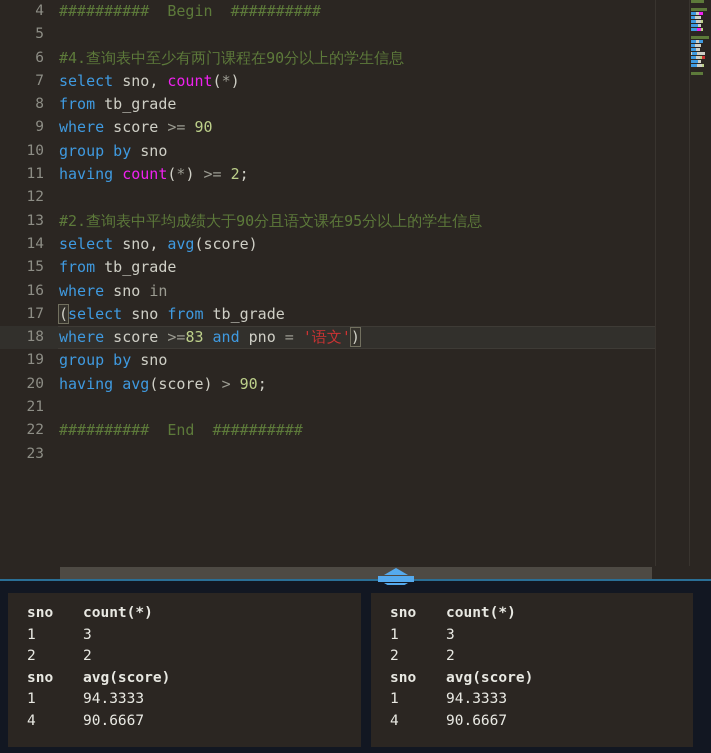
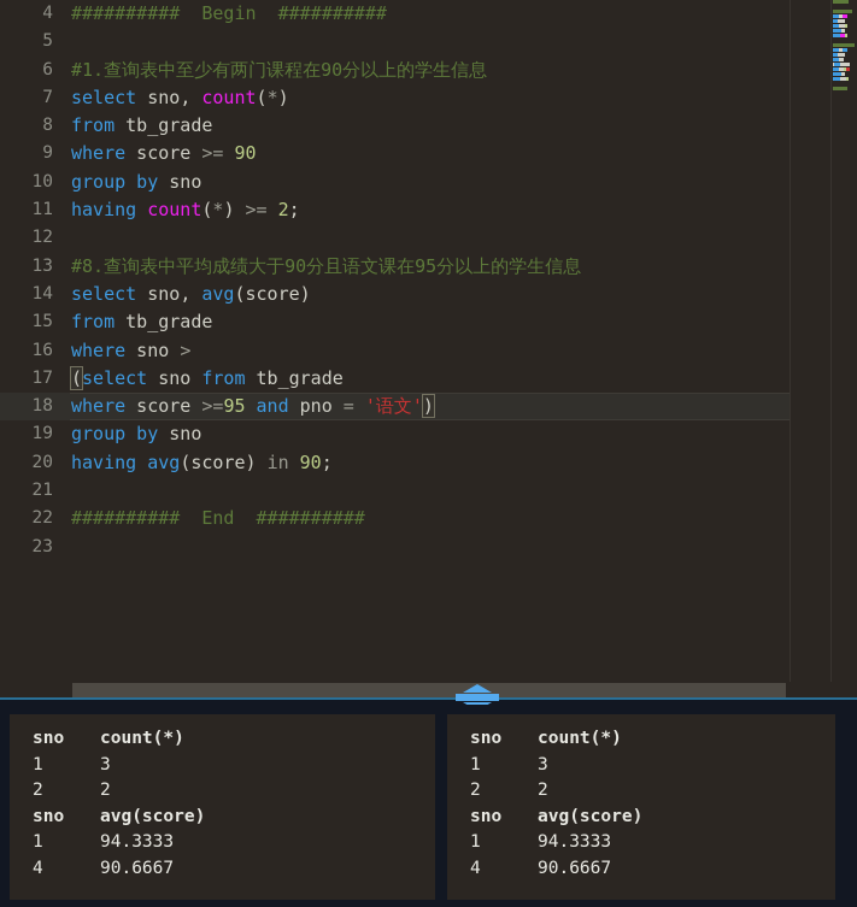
  4 ########## Begin ##########
  5
- 6 #4.查询表中至少有两门课程在90分以上的学生信息
+ 6 #1.查询表中至少有两门课程在90分以上的学生信息
  7 select sno, count(*)
  8 from tb_grade
  9 where score >= 90
  10 group by sno
  11 having count(*) >= 2;
  12
- 13 #2.查询表中平均成绩大于90分且语文课在95分以上的学生信息
+ 13 #8.查询表中平均成绩大于90分且语文课在95分以上的学生信息
  14 select sno, avg(score)
  15 from tb_grade
- 16 where sno in
+ 16 where sno >
  17 (select sno from tb_grade
- 18 where score >=83 and pno = '语文')
+ 18 where score >=95 and pno = '语文')
  19 group by sno
- 20 having avg(score) > 90;
+ 20 having avg(score) in 90;
  21
  22 ########## End ##########
  23
  sno count(*)
  1 3
  2 2
  sno avg(score)
  1 94.3333
  4 90.6667
  sno count(*)
  1 3
  2 2
  sno avg(score)
  1 94.3333
  4 90.6667
